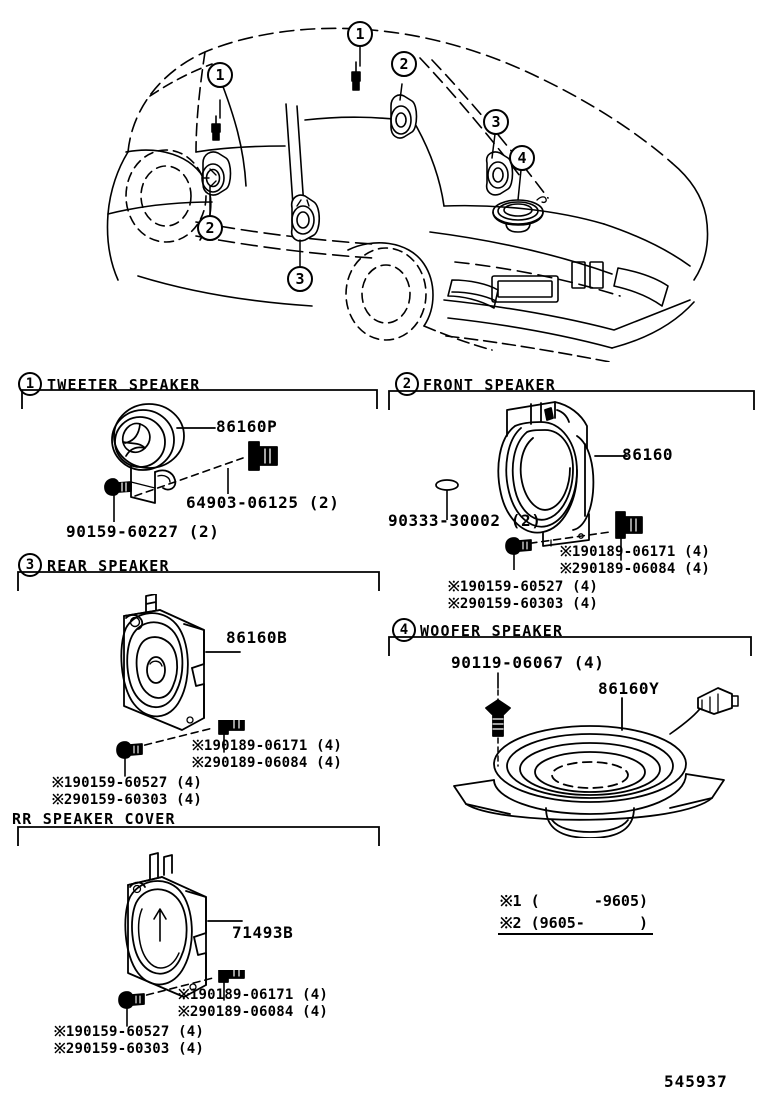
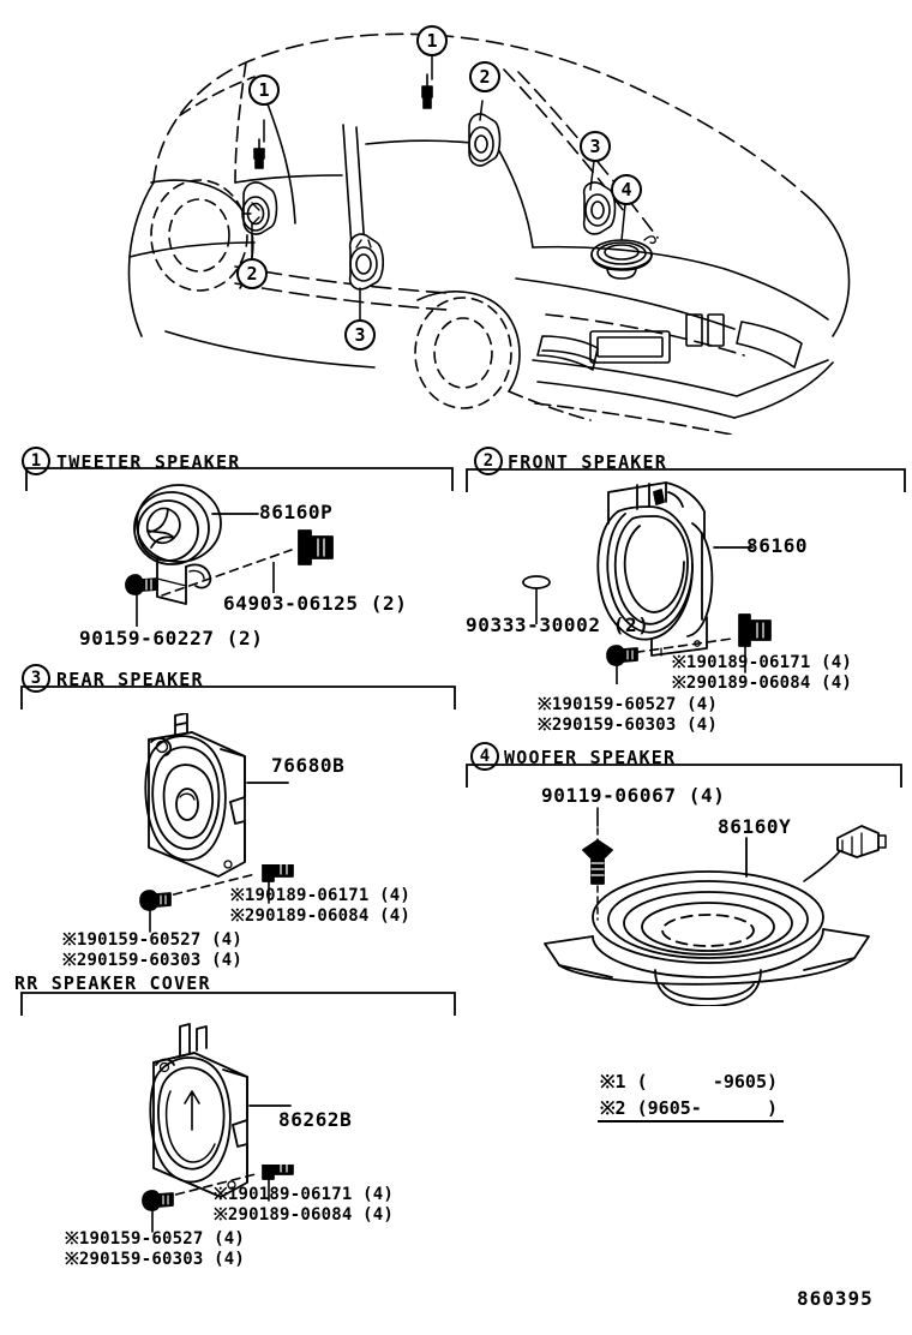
  1
  1
  2
  2
  3
  3
  4
  1
  TWEETER SPEAKER
  86160P
  64903-06125 (2)
  90159-60227 (2)
  2
  FRONT SPEAKER
  86160
  90333-30002 (2)
  ※190189-06171 (4)
  ※290189-06084 (4)
  ※190159-60527 (4)
  ※290159-60303 (4)
  3
  REAR SPEAKER
- 86160B
+ 76680B
  ※190189-06171 (4)
  ※290189-06084 (4)
  ※190159-60527 (4)
  ※290159-60303 (4)
  4
  WOOFER SPEAKER
  90119-06067 (4)
  86160Y
  RR SPEAKER COVER
- 71493B
+ 86262B
  ※190189-06171 (4)
  ※290189-06084 (4)
  ※190159-60527 (4)
  ※290159-60303 (4)
  ※1 ( -9605)
  ※2 (9605- )
- 545937
+ 860395
